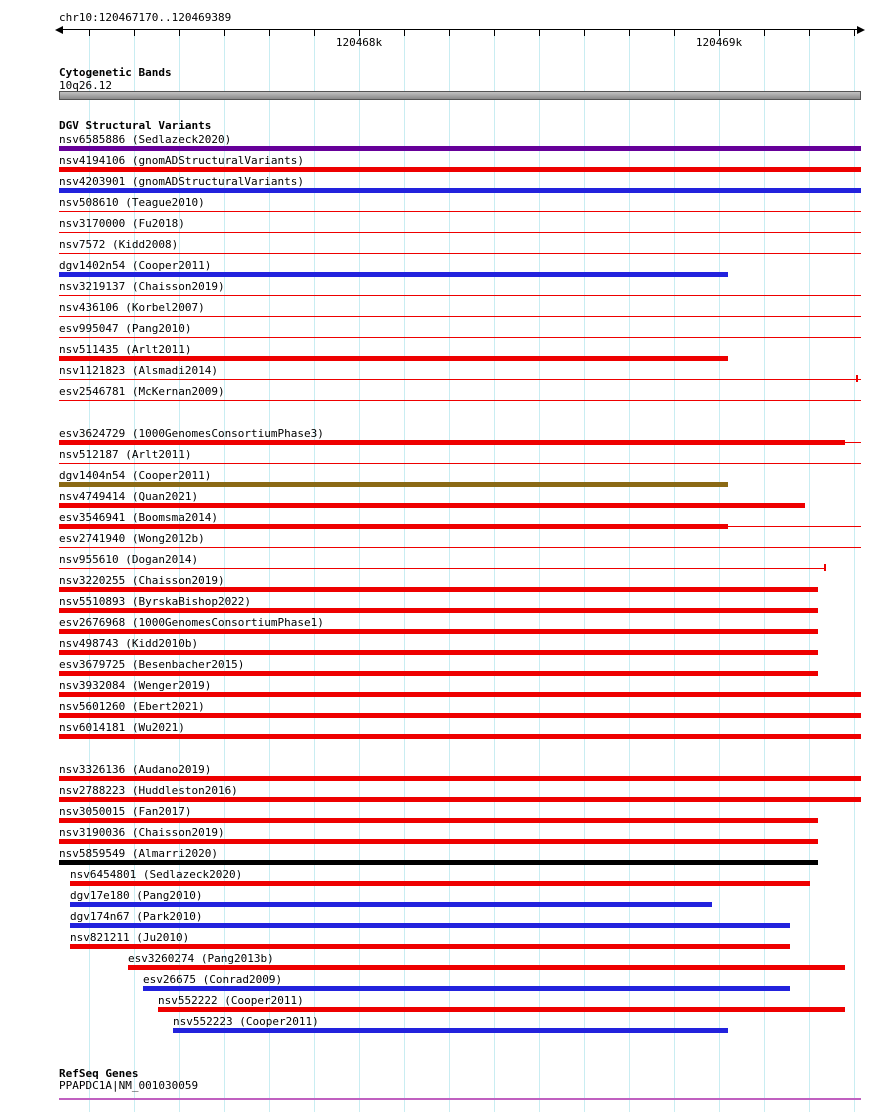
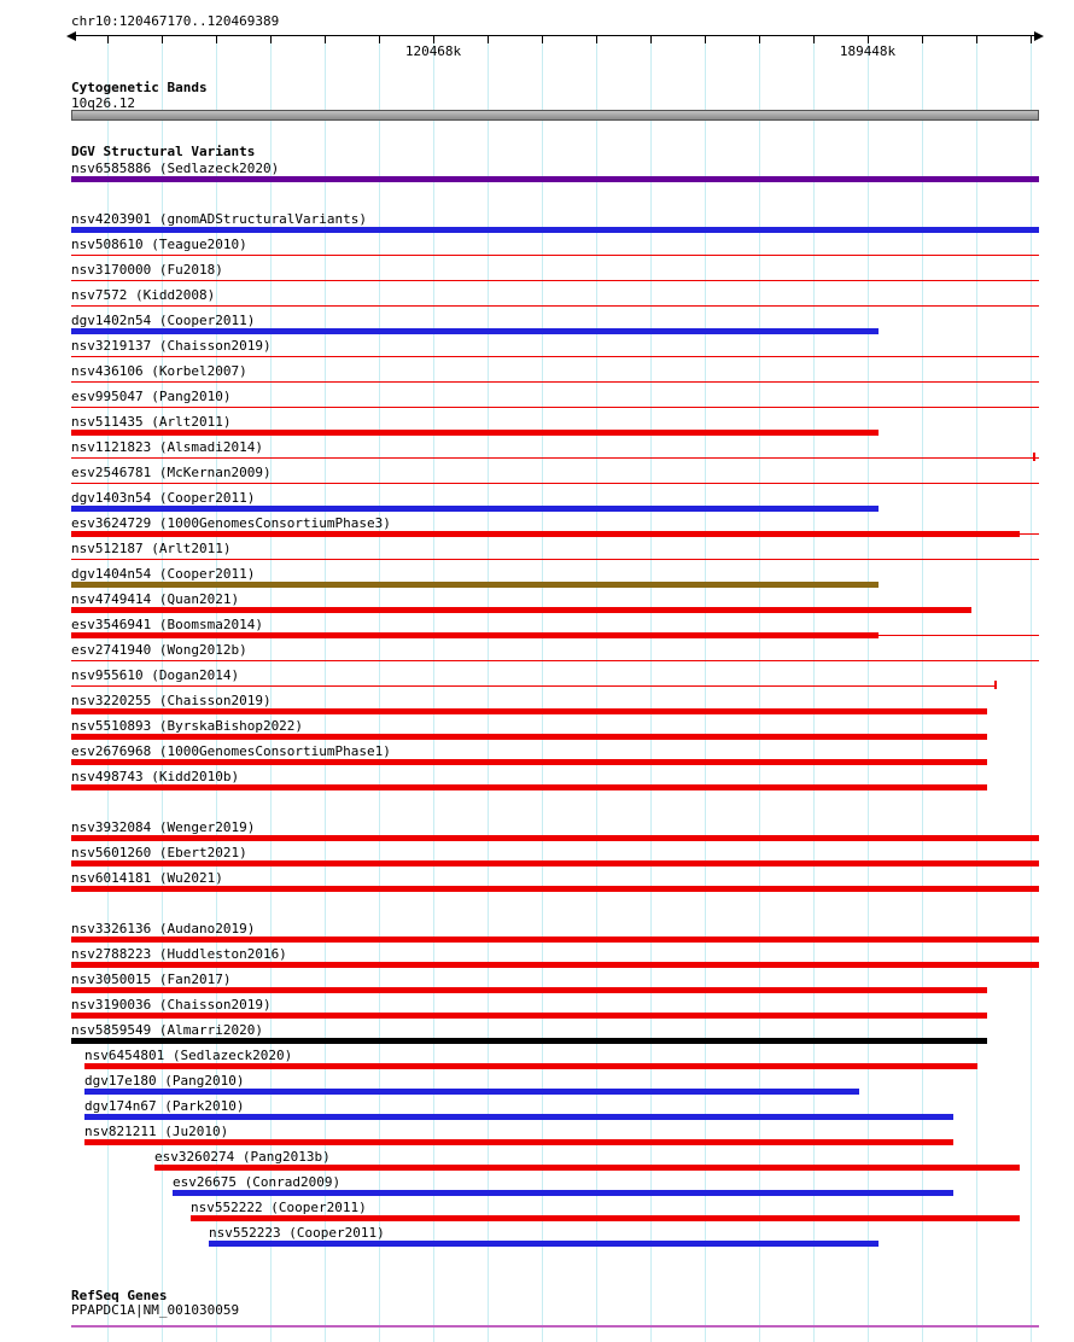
  chr10:120467170..120469389
  120468k
- 120469k
+ 189448k
  Cytogenetic Bands
  10q26.12
  DGV Structural Variants
  nsv6585886 (Sedlazeck2020)
- nsv4194106 (gnomADStructuralVariants)
  nsv4203901 (gnomADStructuralVariants)
  nsv508610 (Teague2010)
  nsv3170000 (Fu2018)
  nsv7572 (Kidd2008)
  dgv1402n54 (Cooper2011)
  nsv3219137 (Chaisson2019)
  nsv436106 (Korbel2007)
  esv995047 (Pang2010)
  nsv511435 (Arlt2011)
  nsv1121823 (Alsmadi2014)
  esv2546781 (McKernan2009)
+ dgv1403n54 (Cooper2011)
  esv3624729 (1000GenomesConsortiumPhase3)
  nsv512187 (Arlt2011)
  dgv1404n54 (Cooper2011)
  nsv4749414 (Quan2021)
  esv3546941 (Boomsma2014)
  esv2741940 (Wong2012b)
  nsv955610 (Dogan2014)
  nsv3220255 (Chaisson2019)
  nsv5510893 (ByrskaBishop2022)
  esv2676968 (1000GenomesConsortiumPhase1)
  nsv498743 (Kidd2010b)
- esv3679725 (Besenbacher2015)
  nsv3932084 (Wenger2019)
  nsv5601260 (Ebert2021)
  nsv6014181 (Wu2021)
  nsv3326136 (Audano2019)
  nsv2788223 (Huddleston2016)
  nsv3050015 (Fan2017)
  nsv3190036 (Chaisson2019)
  nsv5859549 (Almarri2020)
  nsv6454801 (Sedlazeck2020)
  dgv17e180 (Pang2010)
  dgv174n67 (Park2010)
  nsv821211 (Ju2010)
  esv3260274 (Pang2013b)
  esv26675 (Conrad2009)
  nsv552222 (Cooper2011)
  nsv552223 (Cooper2011)
  RefSeq Genes
  PPAPDC1A|NM_001030059
